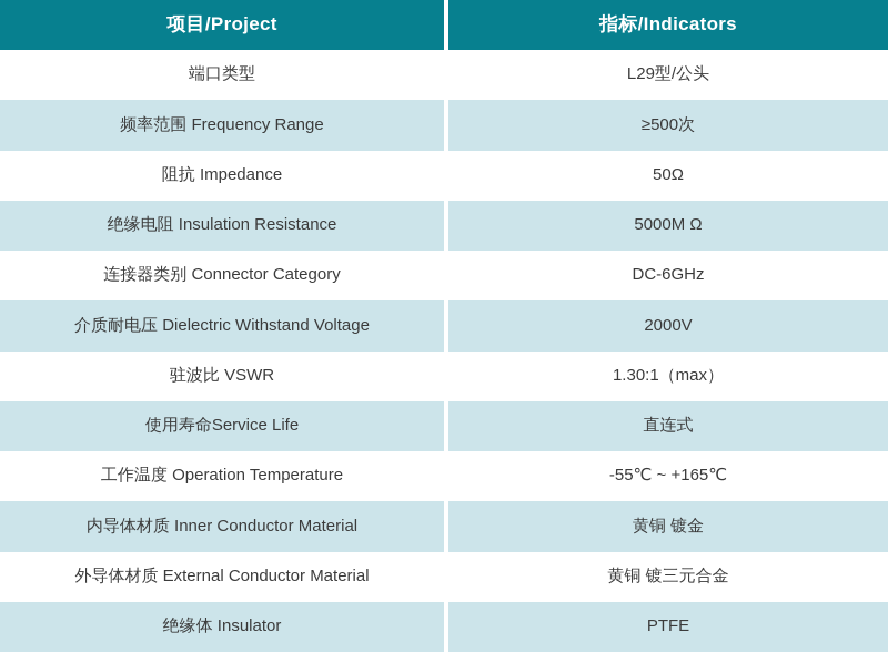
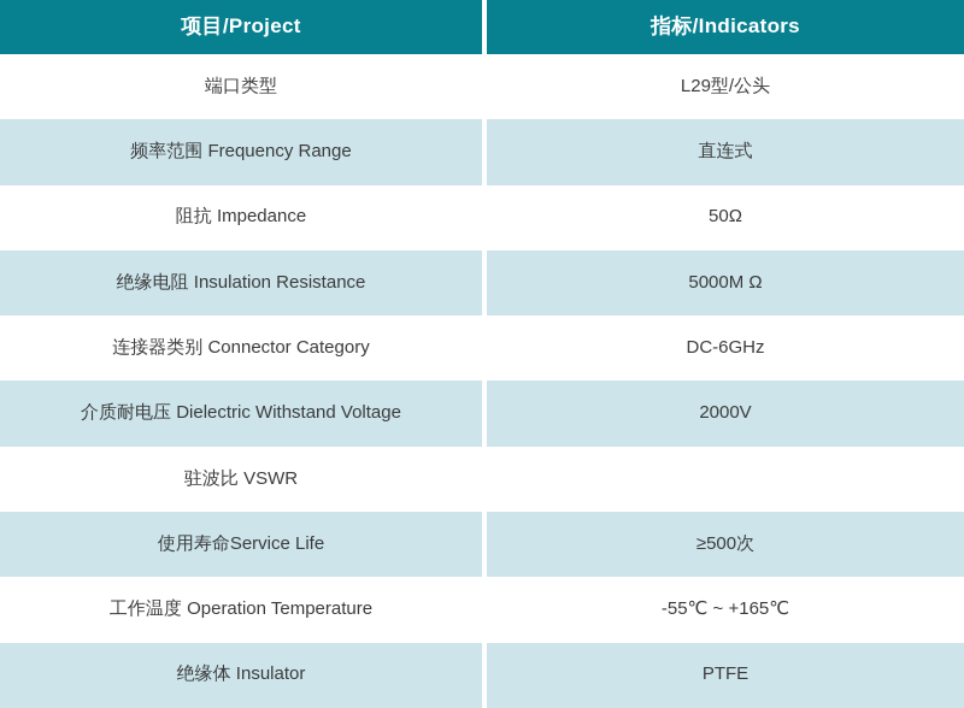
  项目/Project
  指标/Indicators
  端口类型
  L29型/公头
  频率范围 Frequency Range
- ≥500次
+ 直连式
  阻抗 Impedance
  50Ω
  绝缘电阻 Insulation Resistance
  5000M Ω
  连接器类别 Connector Category
  DC-6GHz
  介质耐电压 Dielectric Withstand Voltage
  2000V
  驻波比 VSWR
- 1.30:1（max）
  使用寿命Service Life
- 直连式
+ ≥500次
  工作温度 Operation Temperature
  -55℃ ~ +165℃
- 内导体材质 Inner Conductor Material
- 黄铜 镀金
- 外导体材质 External Conductor Material
- 黄铜 镀三元合金
  绝缘体 Insulator
  PTFE
